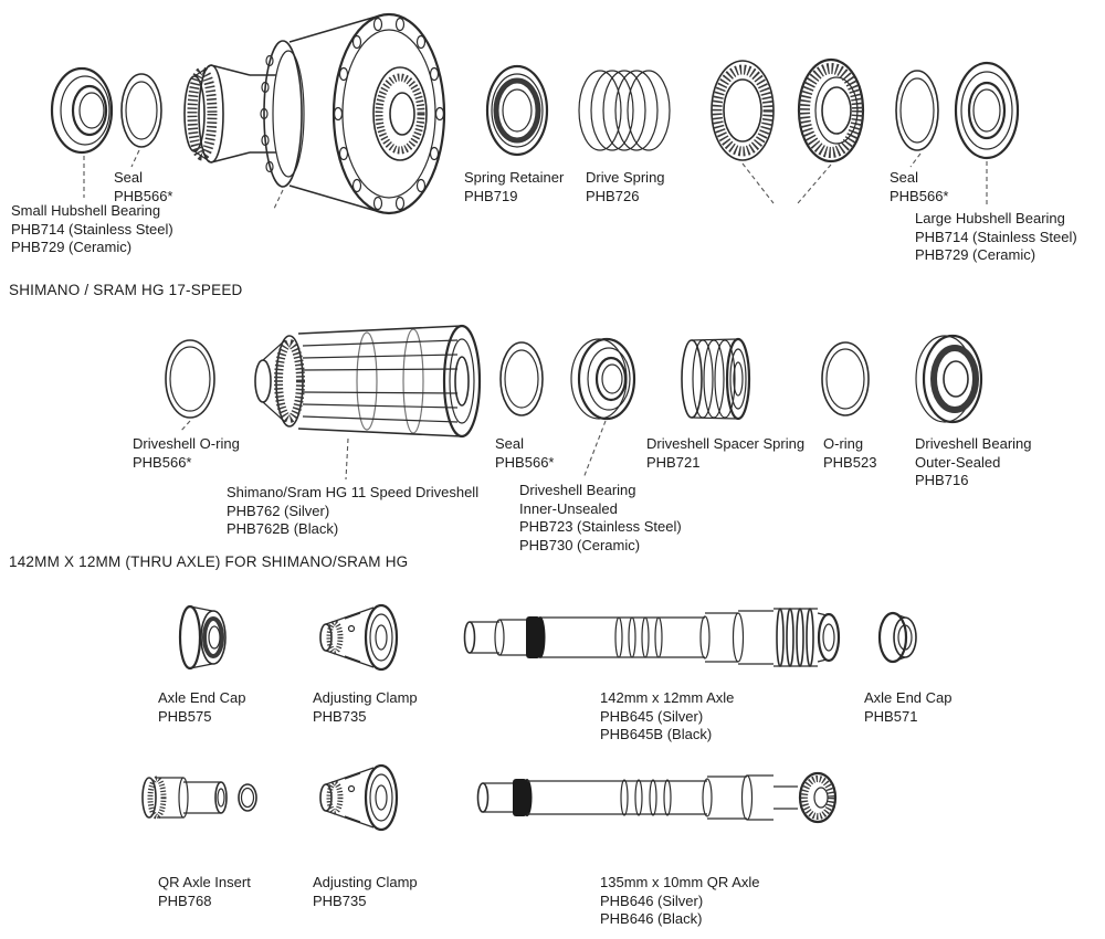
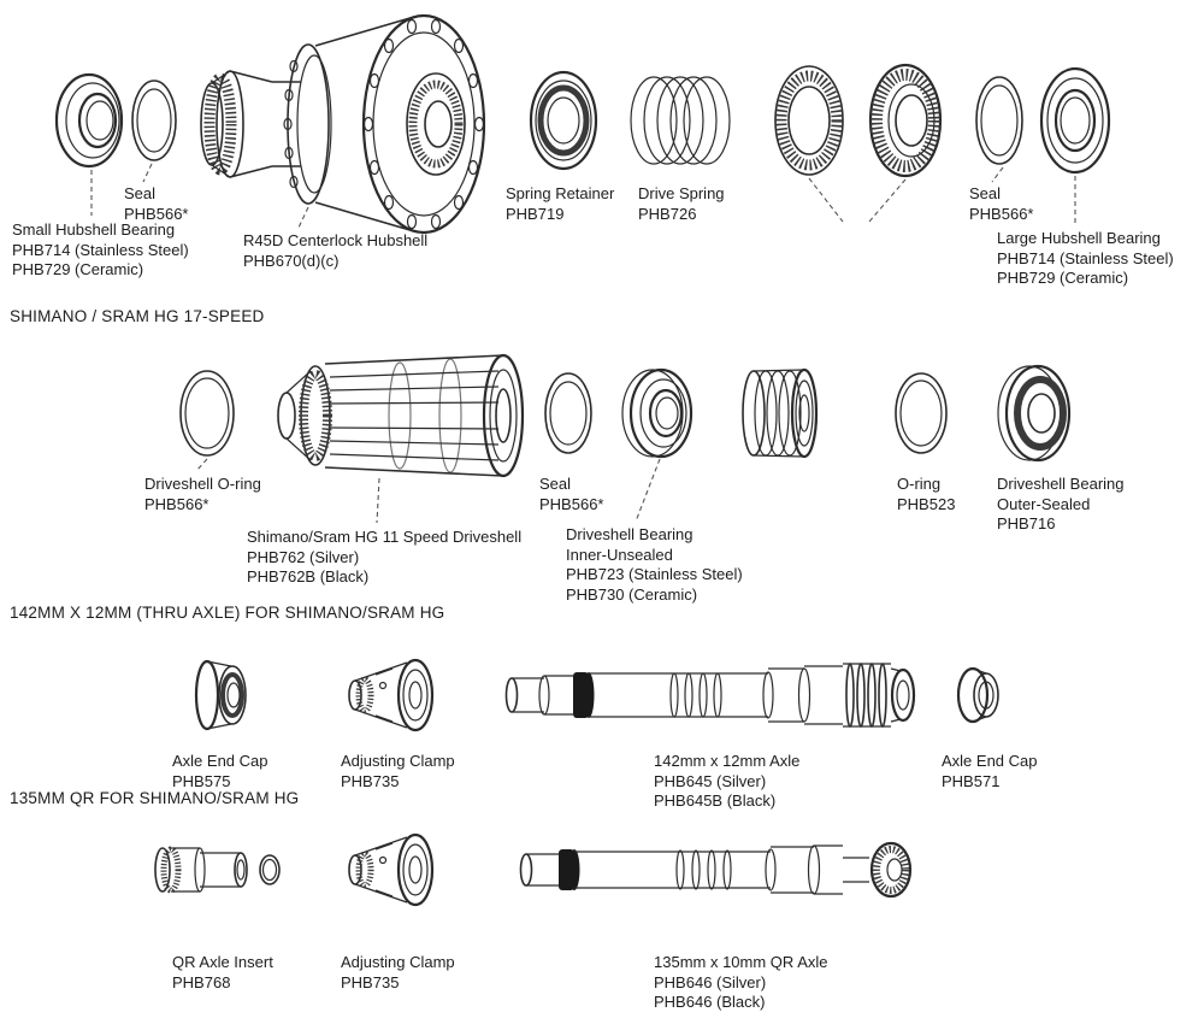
  Small Hubshell Bearing
  PHB714 (Stainless Steel)
  PHB729 (Ceramic)
  Seal
  PHB566*
+ R45D Centerlock Hubshell
+ PHB670(d)(c)
  Spring Retainer
  PHB719
  Drive Spring
  PHB726
  Seal
  PHB566*
  Large Hubshell Bearing
  PHB714 (Stainless Steel)
  PHB729 (Ceramic)
  SHIMANO / SRAM HG 17-SPEED
  Driveshell O-ring
  PHB566*
  Shimano/Sram HG 11 Speed Driveshell
  PHB762 (Silver)
  PHB762B (Black)
  Seal
  PHB566*
  Driveshell Bearing
  Inner-Unsealed
  PHB723 (Stainless Steel)
  PHB730 (Ceramic)
- Driveshell Spacer Spring
- PHB721
  O-ring
  PHB523
  Driveshell Bearing
  Outer-Sealed
  PHB716
  142MM X 12MM (THRU AXLE) FOR SHIMANO/SRAM HG
  Axle End Cap
  PHB575
  Adjusting Clamp
  PHB735
  142mm x 12mm Axle
  PHB645 (Silver)
  PHB645B (Black)
  Axle End Cap
  PHB571
+ 135MM QR FOR SHIMANO/SRAM HG
  QR Axle Insert
  PHB768
  Adjusting Clamp
  PHB735
  135mm x 10mm QR Axle
  PHB646 (Silver)
  PHB646 (Black)
